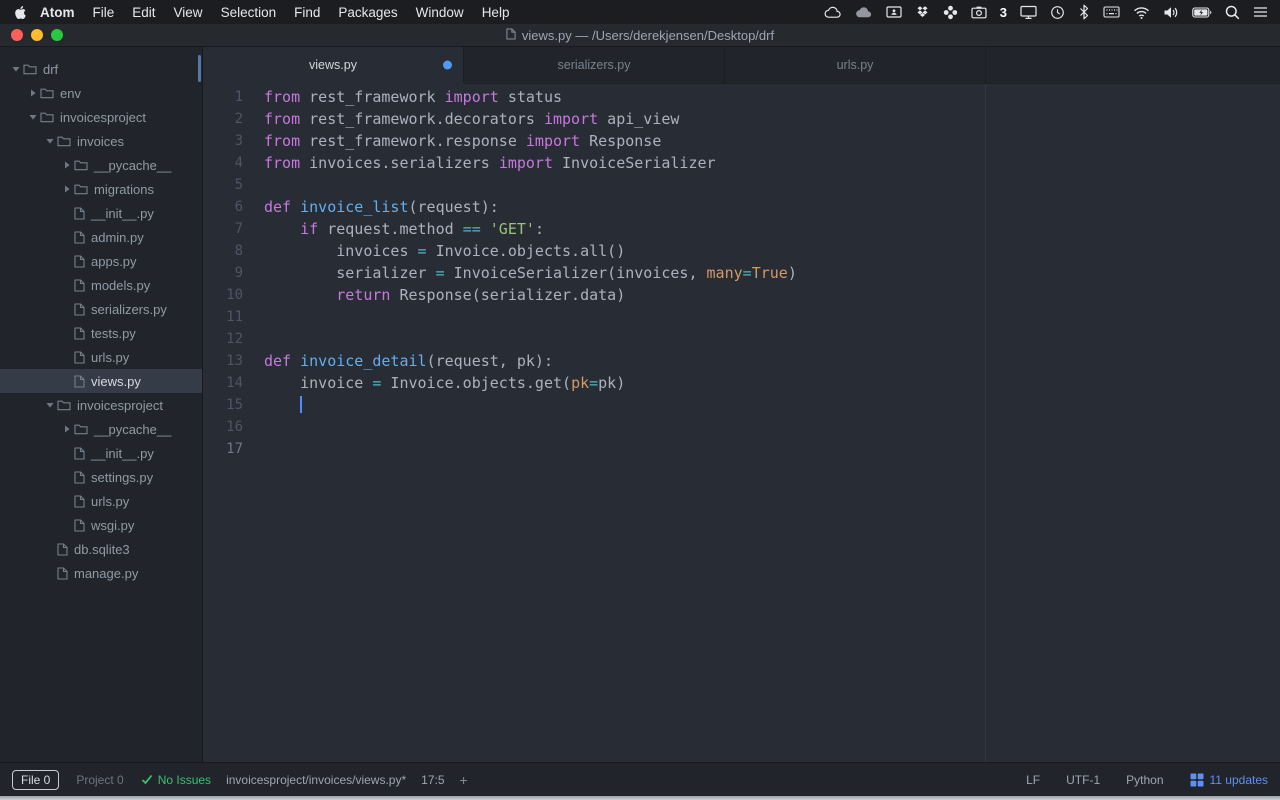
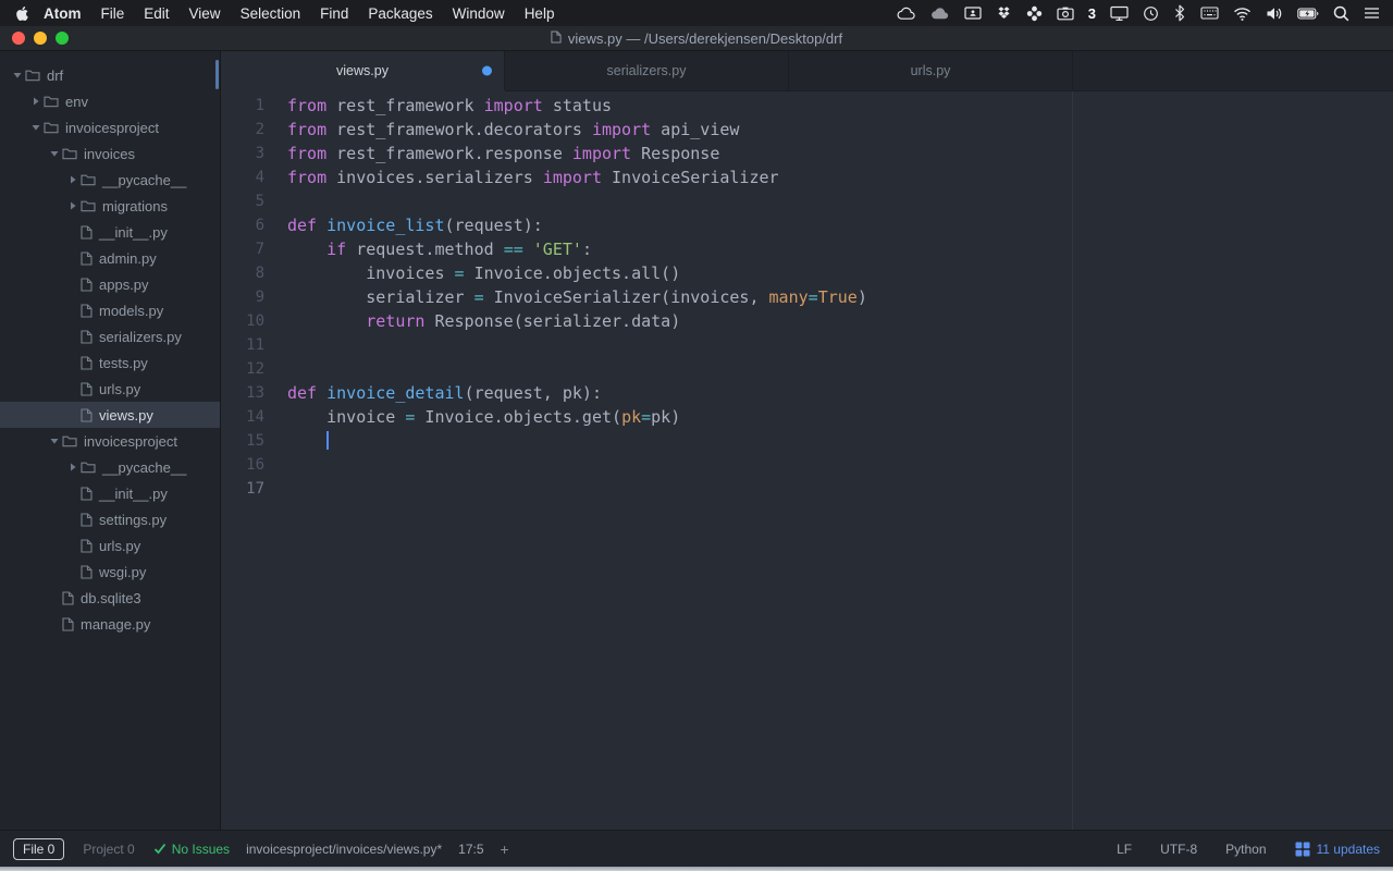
  Atom
  File
  Edit
  View
  Selection
  Find
  Packages
  Window
  Help
  3
  views.py — /Users/derekjensen/Desktop/drf
  drf
  env
  invoicesproject
  invoices
  __pycache__
  migrations
  __init__.py
  admin.py
  apps.py
  models.py
  serializers.py
  tests.py
  urls.py
  views.py
  invoicesproject
  __pycache__
  __init__.py
  settings.py
  urls.py
  wsgi.py
  db.sqlite3
  manage.py
  views.py
  serializers.py
  urls.py
  1
  2
  3
  4
  5
  6
  7
  8
  9
  10
  11
  12
  13
  14
  15
  16
  17
  from rest_framework import status
  from rest_framework.decorators import api_view
  from rest_framework.response import Response
  from invoices.serializers import InvoiceSerializer
  def invoice_list(request):
  if request.method == 'GET':
  invoices = Invoice.objects.all()
  serializer = InvoiceSerializer(invoices, many=True)
  return Response(serializer.data)
  def invoice_detail(request, pk):
  invoice = Invoice.objects.get(pk=pk)
  File 0
  Project 0
  No Issues
  invoicesproject/invoices/views.py*
  17:5
  +
  LF
- UTF-1
+ UTF-8
  Python
  11 updates
